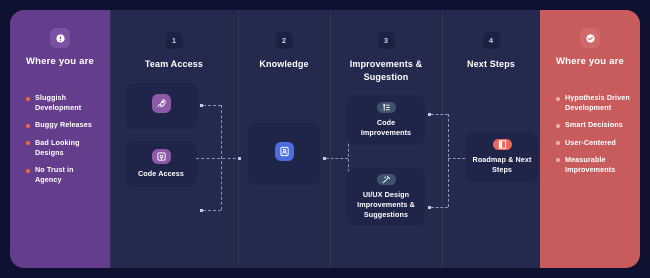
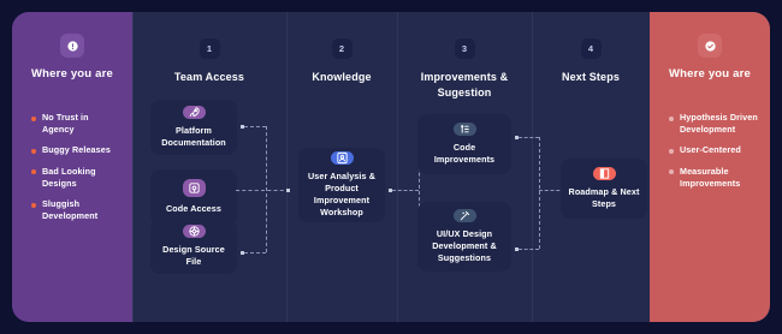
  1
  Team Access
+ Platform Documentation
  Code Access
+ Design Source File
  2
  Knowledge
+ User Analysis & Product Improvement Workshop
  3
  Improvements & Sugestion
  Code Improvements
- UI/UX Design Improvements & Suggestions
+ UI/UX Design Development & Suggestions
  4
  Next Steps
  Roadmap & Next Steps
  Where you are
- Sluggish Development
+ No Trust in Agency
  Buggy Releases
  Bad Looking Designs
- No Trust in Agency
+ Sluggish Development
  Where you are
  Hypothesis Driven Development
- Smart Decisions
  User-Centered
  Measurable Improvements
